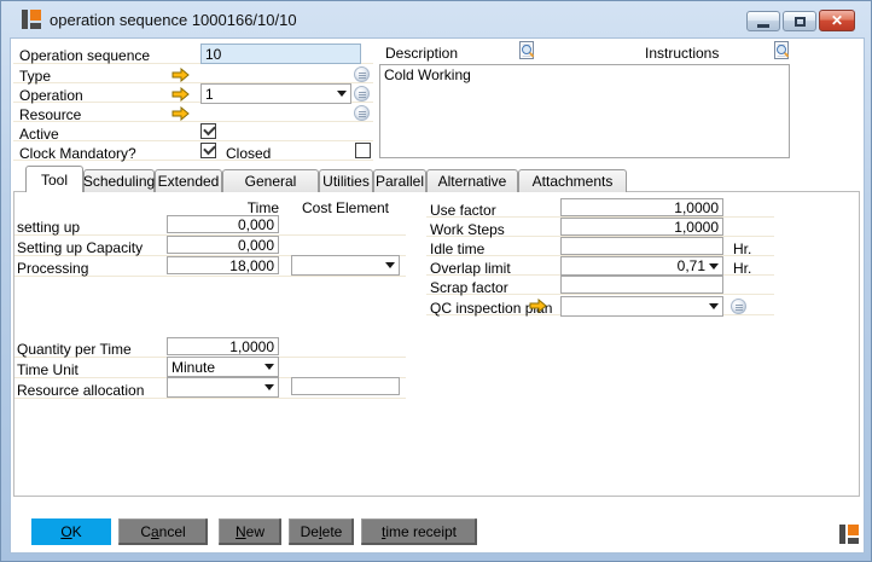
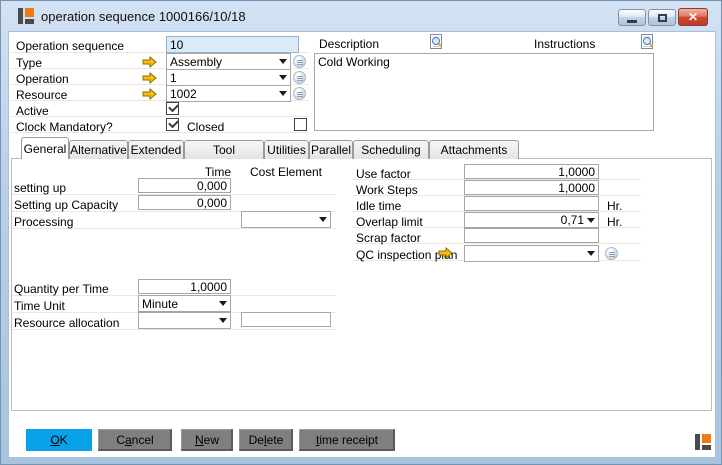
- operation sequence 1000166/10/10
+ operation sequence 1000166/10/18
  ✕
  Operation sequence
  10
  Type
+ Assembly
  Operation
  1
  Resource
+ 1002
  Active
  Clock Mandatory?
  Closed
  Description
  Instructions
  Cold Working
- Tool
+ General
- Scheduling
+ Alternative
  Extended
- General
+ Tool
  Utilities
  Parallel
- Alternative
+ Scheduling
  Attachments
  Time
  Cost Element
  setting up
  0,000
  Setting up Capacity
  0,000
  Processing
- 18,000
  Use factor
  1,0000
  Work Steps
  1,0000
  Idle time
  Hr.
  Overlap limit
  0,71
  Hr.
  Scrap factor
  QC inspection pn
  Quantity per Time
  1,0000
  Time Unit
  Minute
  Resource allocation
  O
  K
  C
  a
  ncel
  N
  ew
  De
  l
  ete
  t
  ime receipt
